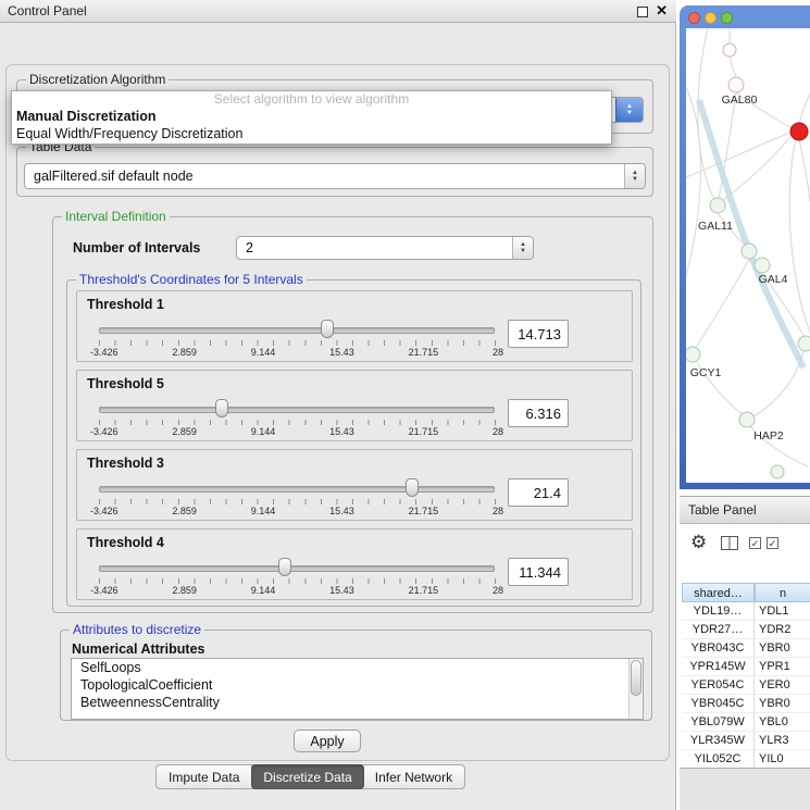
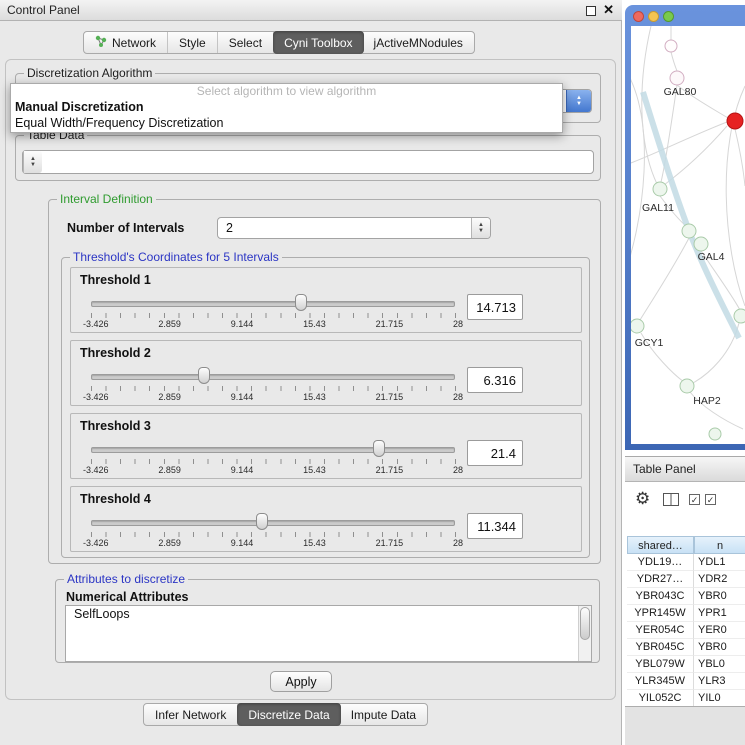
  Control Panel
  ✕
+ Network
+ Style
+ Select
+ Cyni Toolbox
+ jActiveMNodules
  Discretization Algorithm
  Select algorithm to view algorithm
  Manual Discretization
  Equal Width/Frequency Discretization
  Table Data
- galFiltered.sif default node
  Interval Definition
  Number of Intervals
  2
  Threshold's Coordinates for 5 Intervals
  Threshold 1
  -3.426
  2.859
  9.144
  15.43
  21.715
  28
  14.713
- Threshold 5
+ Threshold 2
  -3.426
  2.859
  9.144
  15.43
  21.715
  28
  6.316
  Threshold 3
  -3.426
  2.859
  9.144
  15.43
  21.715
  28
  21.4
  Threshold 4
  -3.426
  2.859
  9.144
  15.43
  21.715
  28
  11.344
  Attributes to discretize
  Numerical Attributes
  SelfLoops
- TopologicalCoefficient
- BetweennessCentrality
  Apply
- Impute Data
+ Infer Network
  Discretize Data
- Infer Network
+ Impute Data
  GAL80
  GAL11
  GAL4
  GCY1
  HAP2
  Table Panel
  ⚙
  ✓
  ✓
  shared…
  n
  YDL19…
  YDL1
  YDR27…
  YDR2
  YBR043C
  YBR0
  YPR145W
  YPR1
  YER054C
  YER0
  YBR045C
  YBR0
  YBL079W
  YBL0
  YLR345W
  YLR3
  YIL052C
  YIL0
